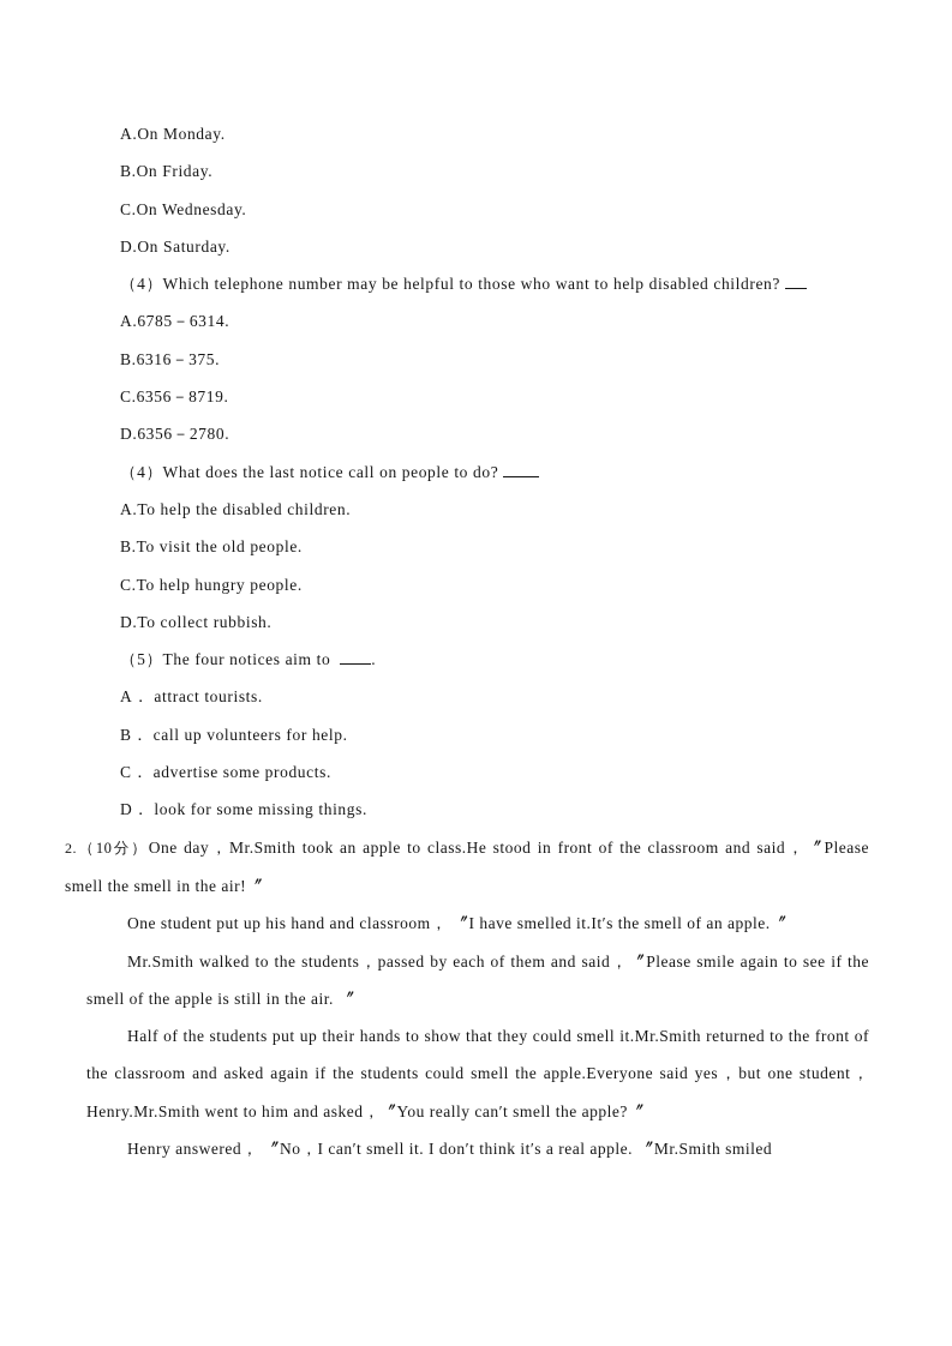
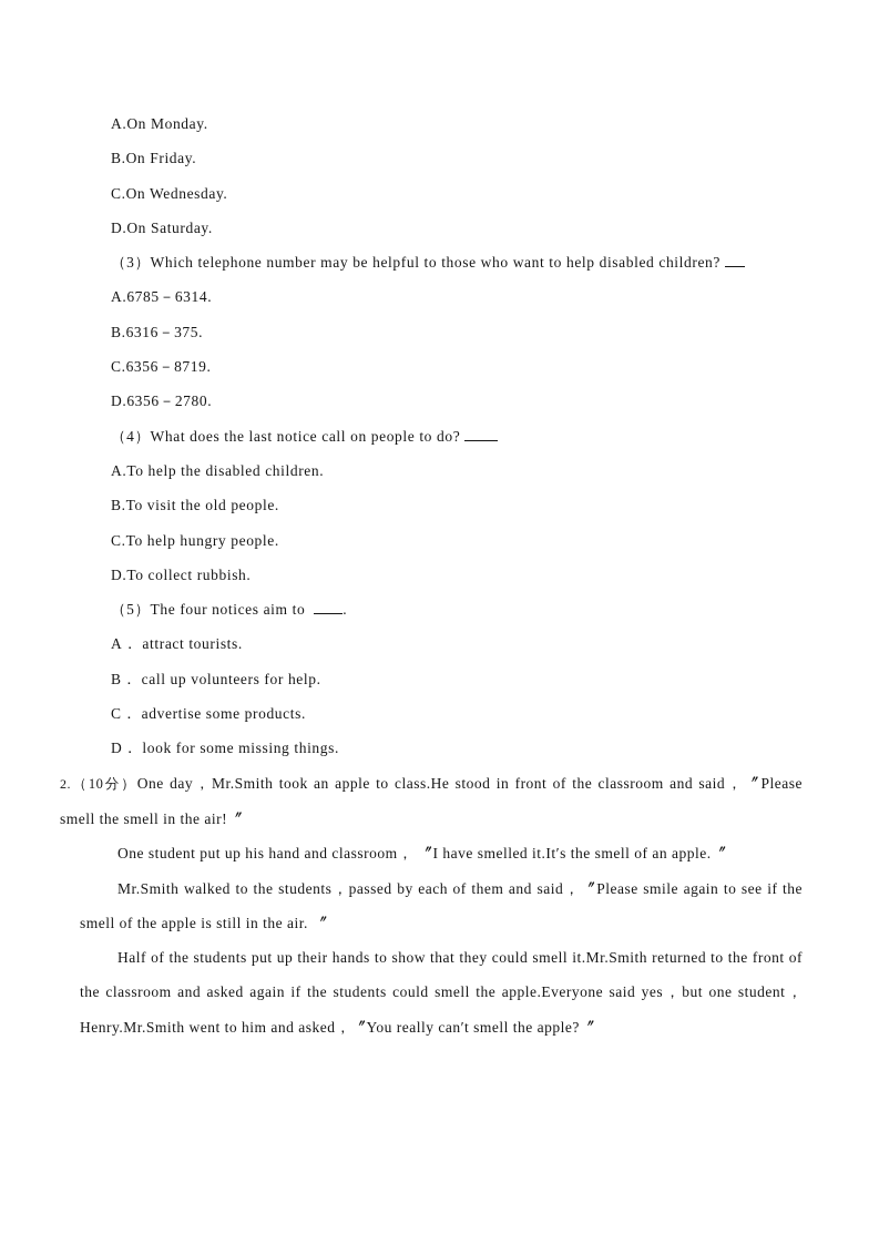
  A.On Monday.
  B.On Friday.
  C.On Wednesday.
  D.On Saturday.
- （4）Which telephone number may be helpful to those who want to help disabled children?
+ （3）Which telephone number may be helpful to those who want to help disabled children?
  A.6785－6314.
  B.6316－375.
  C.6356－8719.
  D.6356－2780.
  （4）What does the last notice call on people to do?
  A.To help the disabled children.
  B.To visit the old people.
  C.To help hungry people.
  D.To collect rubbish.
  （5）The four notices aim to .
  A． attract tourists.
  B． call up volunteers for help.
  C． advertise some products.
  D． look for some missing things.
  2.（10分）One day，Mr.Smith took an apple to class.He stood in front of the classroom and said，〞Please smell the smell in the air!〞
  One student put up his hand and classroom， 〞I have smelled it.It′s the smell of an apple.〞
  Mr.Smith walked to the students，passed by each of them and said，〞Please smile again to see if the smell of the apple is still in the air. 〞
  Half of the students put up their hands to show that they could smell it.Mr.Smith returned to the front of the classroom and asked again if the students could smell the apple.Everyone said yes，but one student，Henry.Mr.Smith went to him and asked，〞You really can′t smell the apple?〞
- Henry answered， 〞No，I can′t smell it. I don′t think it′s a real apple. 〞Mr.Smith smiled
